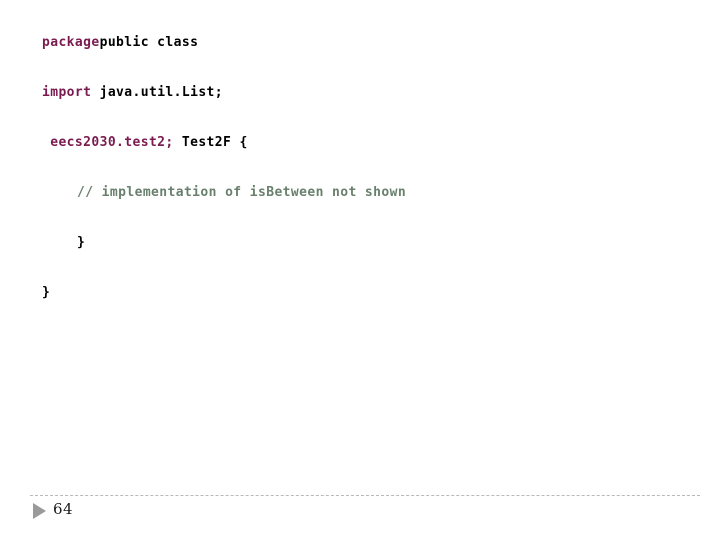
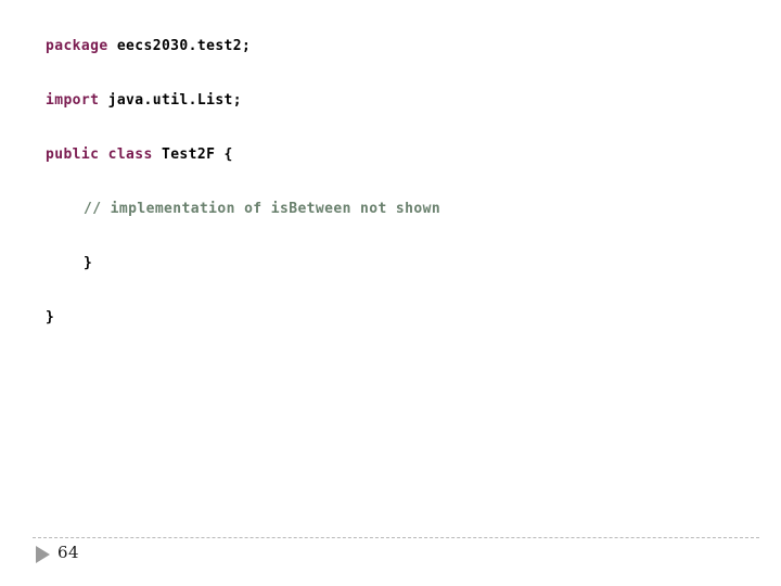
- packagepublic class
+ package eecs2030.test2;
  import java.util.List;
- eecs2030.test2; Test2F {
+ public class Test2F {
  // implementation of isBetween not shown
  }
  }
  64
